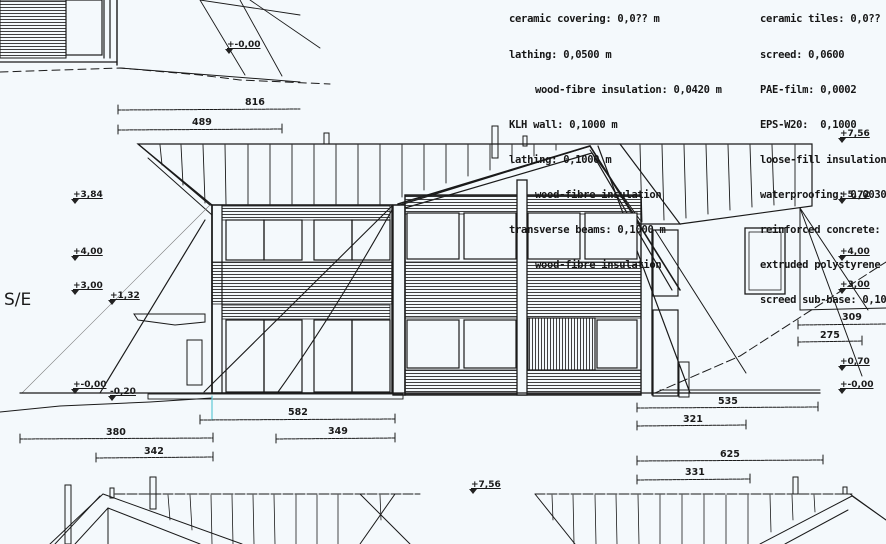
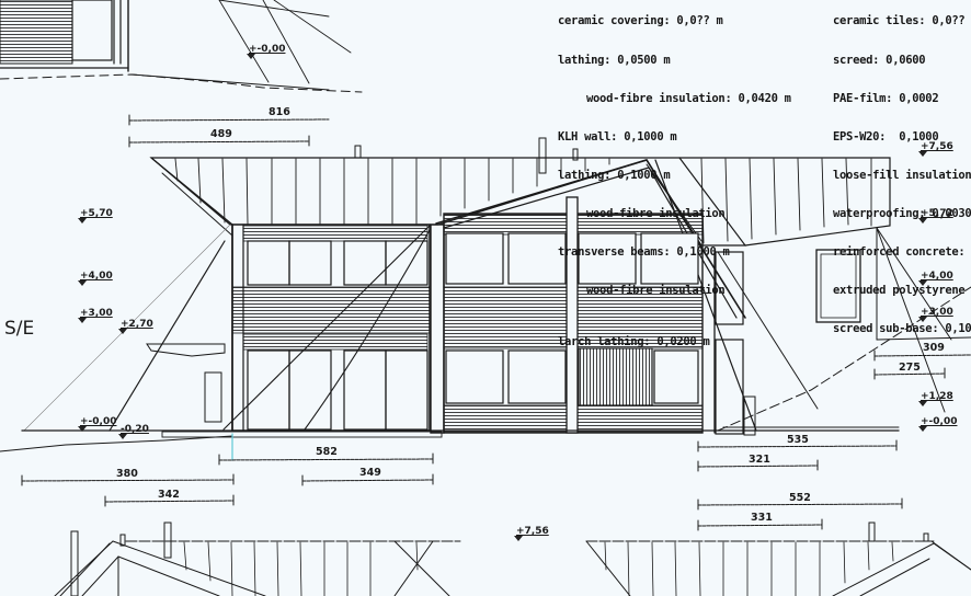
  ceramic covering: 0,0?? m
  lathing: 0,0500 m
  wood-fibre insulation: 0,0420 m
  KLH wall: 0,1000 m
  lathing: 0,1000 m
  wood-fibre insulation
  transverse beams: 0,1000 m
  wood-fibre insulation
+ larch lathing: 0,0200 m
  ceramic tiles: 0,0??
  screed: 0,0600
  PAE-film: 0,0002
  EPS-W20: 0,1000
  loose-fill insulation
  waterproofing: 0,0030
  reinforced concrete:
  extruded polystyrene
  screed sub-base: 0,10
  S/E
  +-0,00
- +3,84
+ +5,70
  +4,00
  +3,00
- +1,32
+ +2,70
  +-0,00
  -0,20
  +7,56
  +5,72
  +4,00
  +3,00
- +0,70
+ +1,28
  +-0,00
  +7,56
  816
  489
  582
  380
  349
  342
  309
  275
  535
  321
- 625
+ 552
  331
